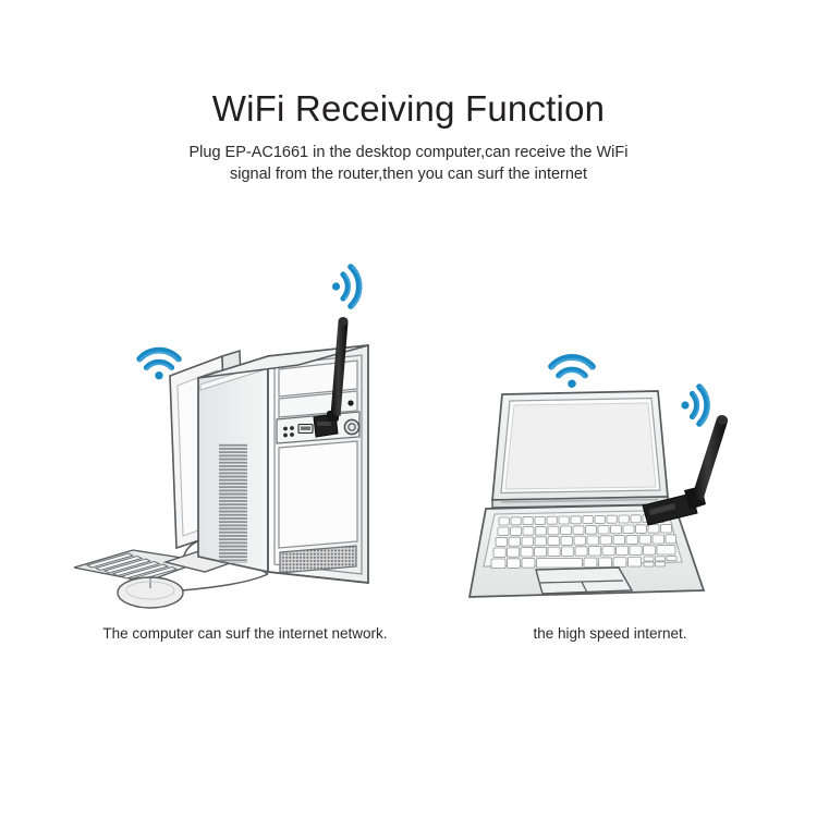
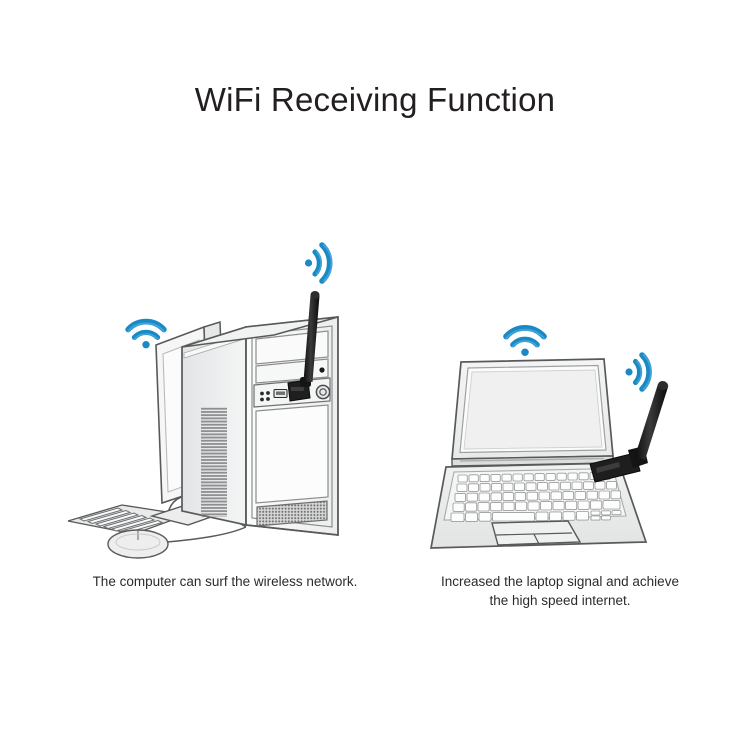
  WiFi Receiving Function
- Plug EP-AC1661 in the desktop computer,can receive the WiFi
- signal from the router,then you can surf the internet
- The computer can surf the internet network.
+ The computer can surf the wireless network.
+ Increased the laptop signal and achieve
  the high speed internet.
